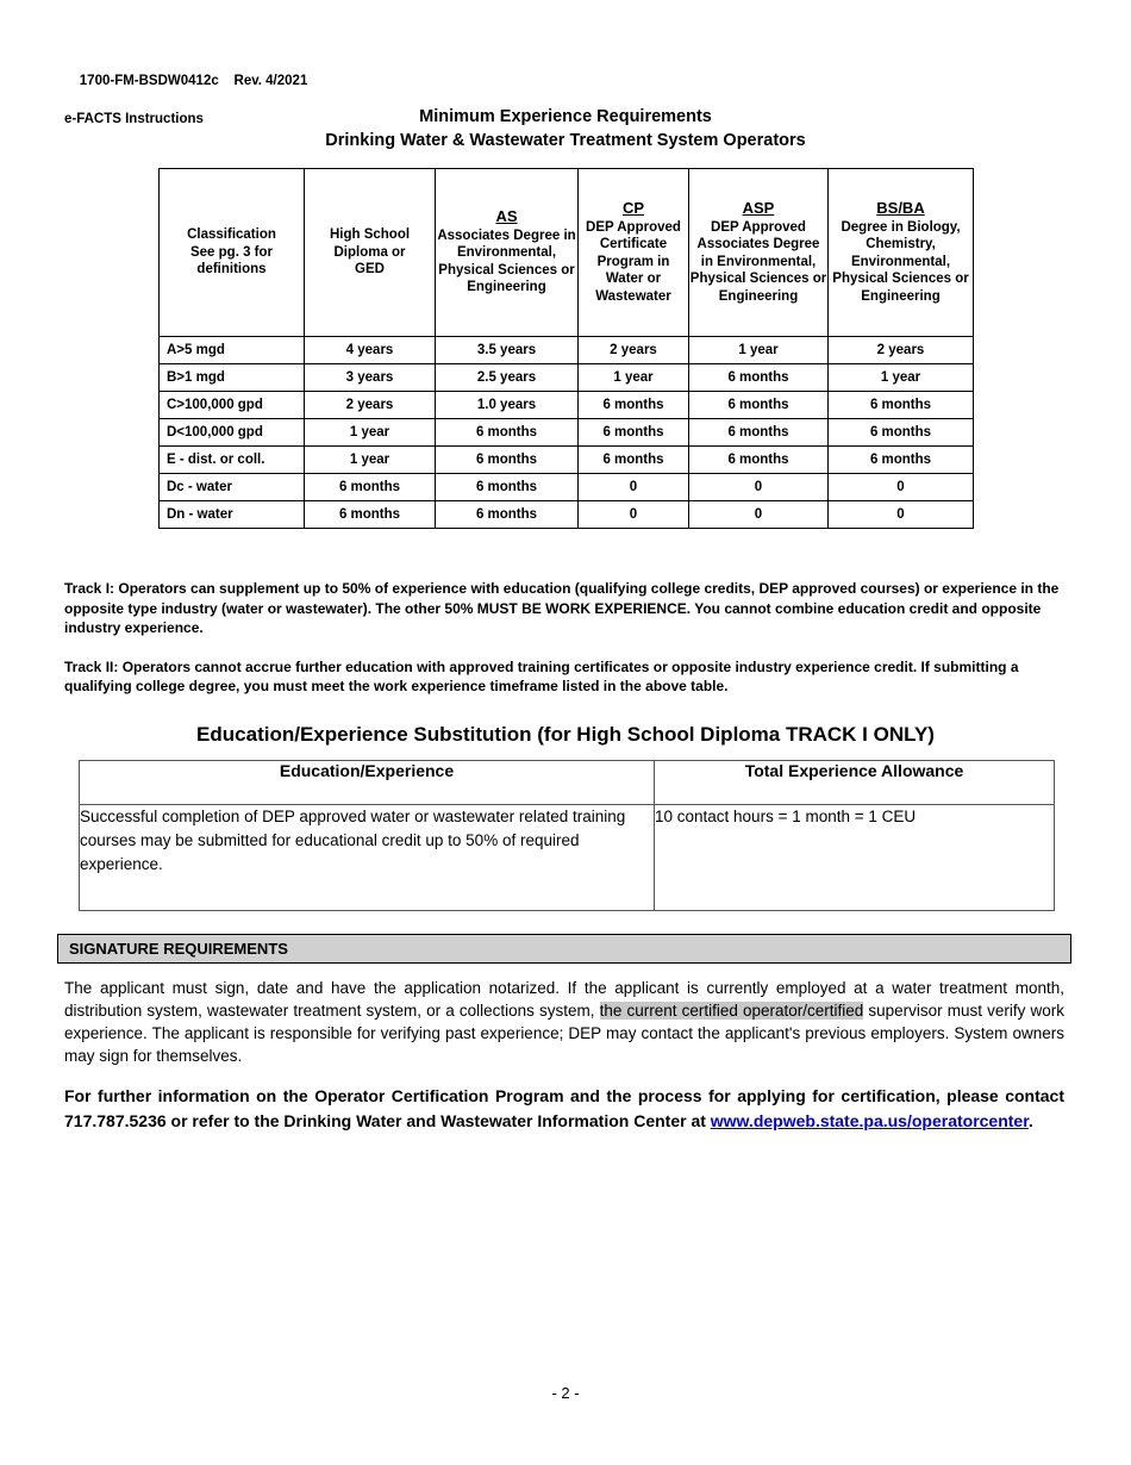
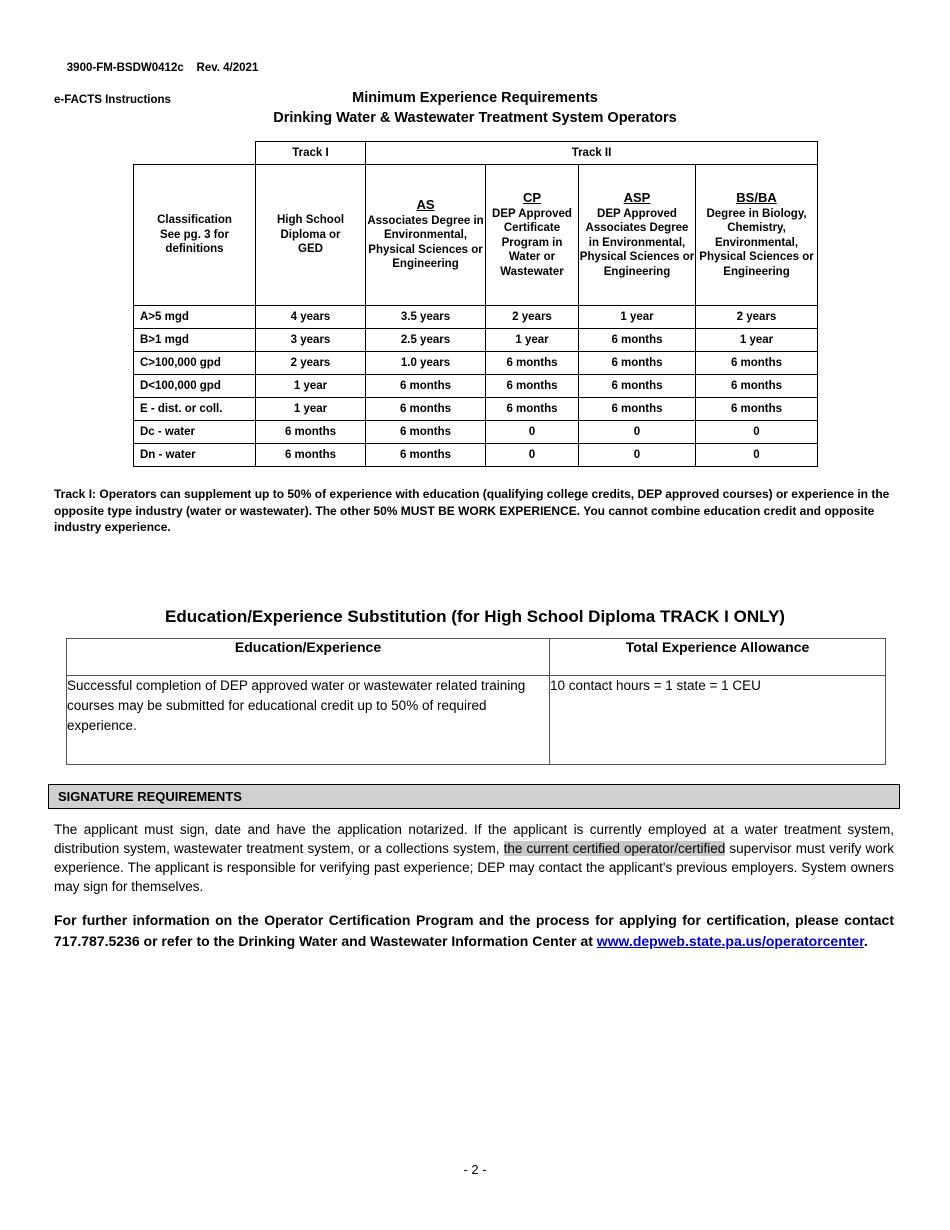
- 1700-FM-BSDW0412c Rev. 4/2021
+ 3900-FM-BSDW0412c Rev. 4/2021
  e-FACTS Instructions
  Minimum Experience Requirements
  Drinking Water & Wastewater Treatment System Operators
+ 	Track I	Track II
  Classification See pg. 3 for definitions	High School Diploma or GED	AS Associates Degree in Environmental, Physical Sciences or Engineering	CP DEP Approved Certificate Program in Water or Wastewater	ASP DEP Approved Associates Degree in Environmental, Physical Sciences or Engineering	BS/BA Degree in Biology, Chemistry, Environmental, Physical Sciences or Engineering
  A>5 mgd	4 years	3.5 years	2 years	1 year	2 years
  B>1 mgd	3 years	2.5 years	1 year	6 months	1 year
  C>100,000 gpd	2 years	1.0 years	6 months	6 months	6 months
  D<100,000 gpd	1 year	6 months	6 months	6 months	6 months
  E - dist. or coll.	1 year	6 months	6 months	6 months	6 months
  Dc - water	6 months	6 months	0	0	0
  Dn - water	6 months	6 months	0	0	0
  Track I: Operators can supplement up to 50% of experience with education (qualifying college credits, DEP approved courses) or experience in the opposite type industry (water or wastewater). The other 50% MUST BE WORK EXPERIENCE. You cannot combine education credit and opposite industry experience.
- Track II: Operators cannot accrue further education with approved training certificates or opposite industry experience credit. If submitting a qualifying college degree, you must meet the work experience timeframe listed in the above table.
  Education/Experience Substitution (for High School Diploma TRACK I ONLY)
  Education/Experience	Total Experience Allowance
- Successful completion of DEP approved water or wastewater related training courses may be submitted for educational credit up to 50% of required experience.	10 contact hours = 1 month = 1 CEU
+ Successful completion of DEP approved water or wastewater related training courses may be submitted for educational credit up to 50% of required experience.	10 contact hours = 1 state = 1 CEU
  SIGNATURE REQUIREMENTS
- The applicant must sign, date and have the application notarized. If the applicant is currently employed at a water treatment month, distribution system, wastewater treatment system, or a collections system, the current certified operator/certified supervisor must verify work experience. The applicant is responsible for verifying past experience; DEP may contact the applicant's previous employers. System owners may sign for themselves.
+ The applicant must sign, date and have the application notarized. If the applicant is currently employed at a water treatment system, distribution system, wastewater treatment system, or a collections system, the current certified operator/certified supervisor must verify work experience. The applicant is responsible for verifying past experience; DEP may contact the applicant's previous employers. System owners may sign for themselves.
  For further information on the Operator Certification Program and the process for applying for certification, please contact 717.787.5236 or refer to the Drinking Water and Wastewater Information Center at www.depweb.state.pa.us/operatorcenter.
  - 2 -
